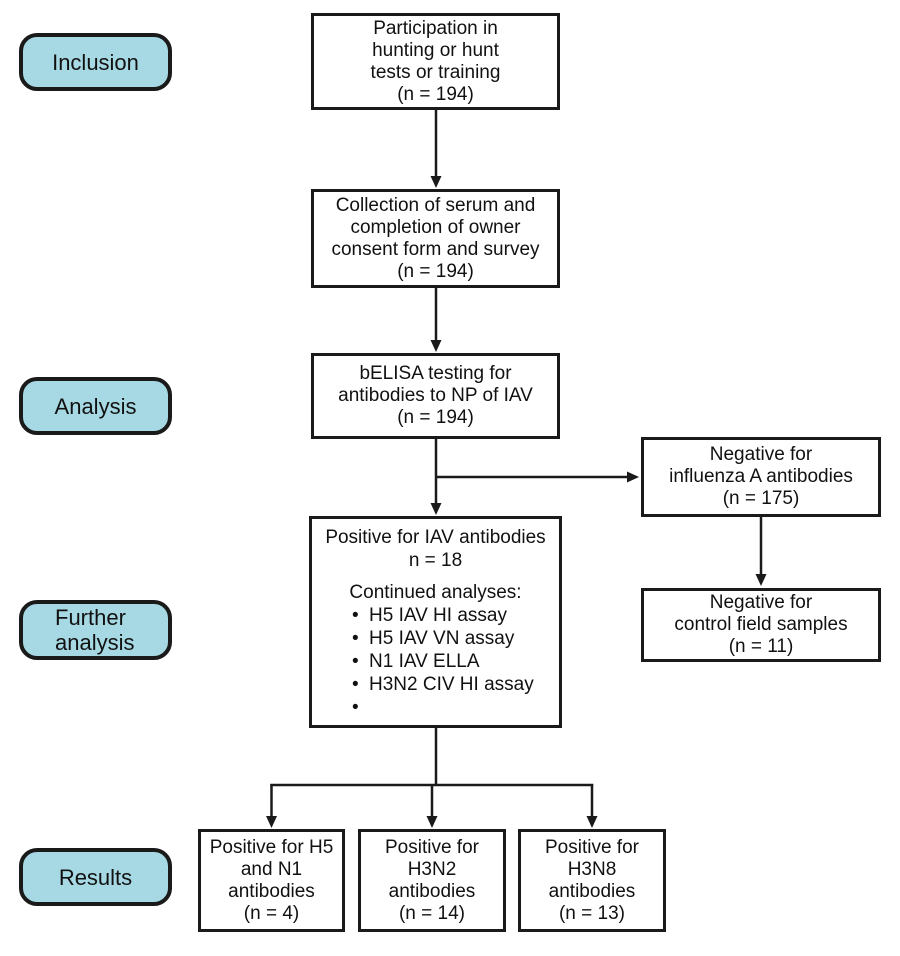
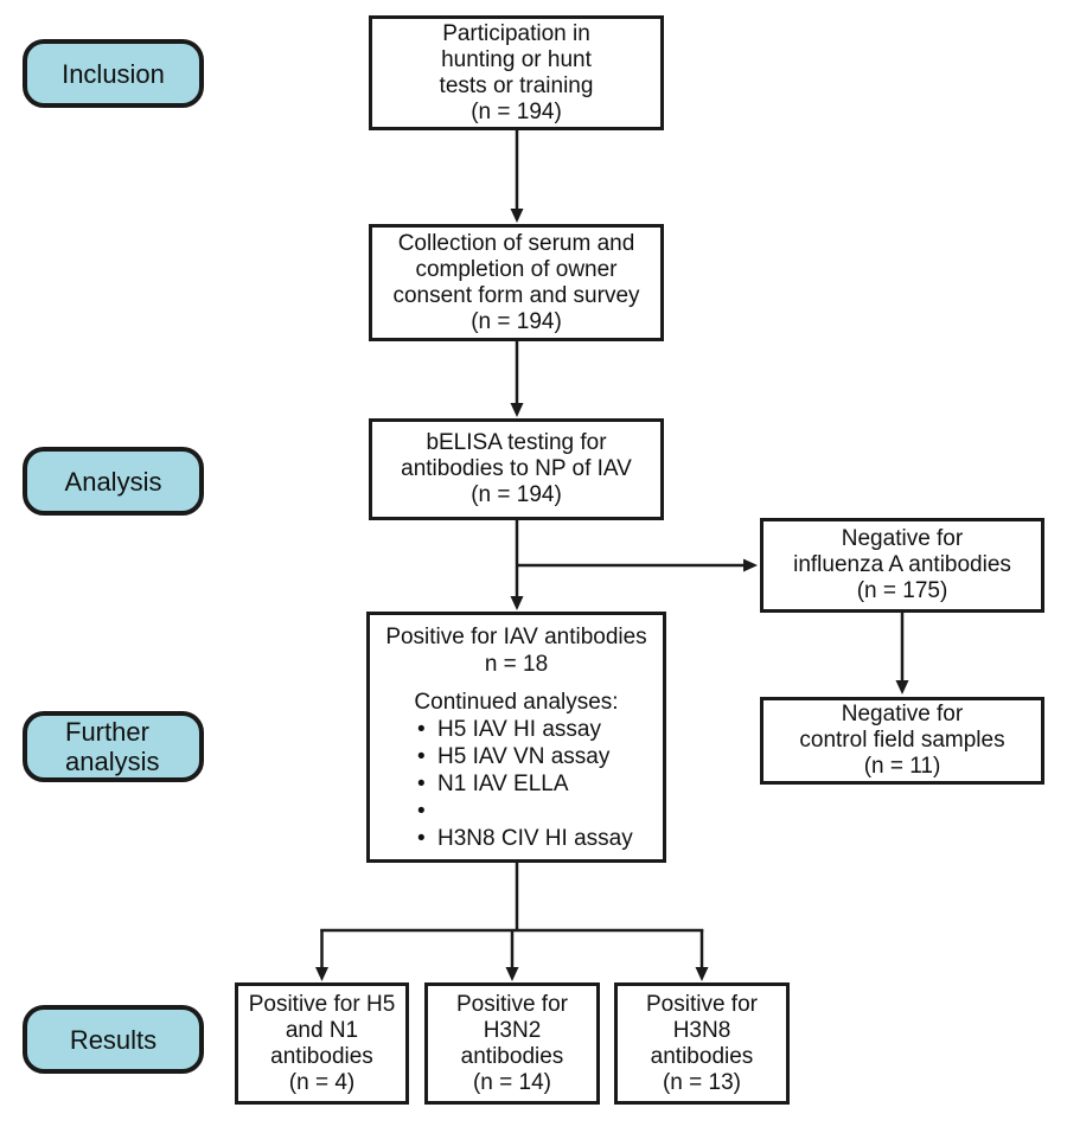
  Inclusion
  Analysis
  Further
  analysis
  Results
  Participation in
  hunting or hunt
  tests or training
  (n = 194)
  Collection of serum and
  completion of owner
  consent form and survey
  (n = 194)
  bELISA testing for
  antibodies to NP of IAV
  (n = 194)
  Positive for IAV antibodies
  n = 18
  Continued analyses:
  •
  H5 IAV HI assay
  •
  H5 IAV VN assay
  •
  N1 IAV ELLA
  •
- H3N2 CIV HI assay
  •
+ H3N8 CIV HI assay
  Negative for
  influenza A antibodies
  (n = 175)
  Negative for
  control field samples
  (n = 11)
  Positive for H5
  and N1
  antibodies
  (n = 4)
  Positive for
  H3N2
  antibodies
  (n = 14)
  Positive for
  H3N8
  antibodies
  (n = 13)
